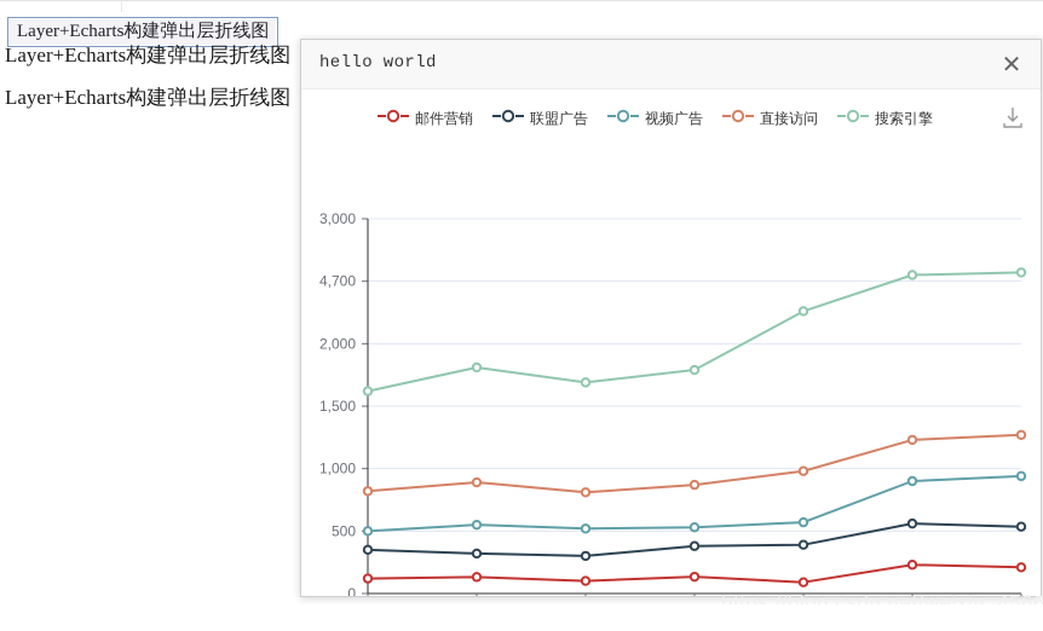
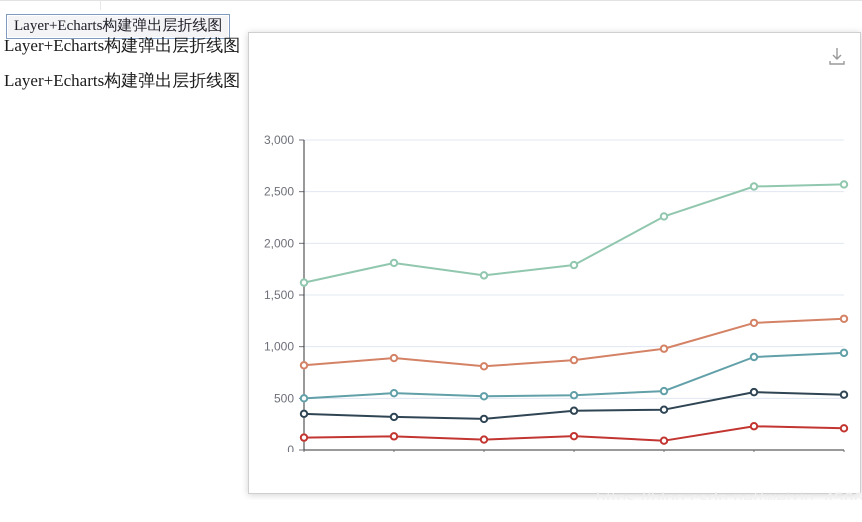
  Layer+Echarts构建弹出层折线图
  Layer+Echarts构建弹出层折线图
  Layer+Echarts构建弹出层折线图
- hello world
- ✕
- 邮件营销
- 联盟广告
- 视频广告
- 直接访问
- 搜索引擎
  0
  500
  1,000
  1,500
  2,000
- 4,700
+ 2,500
  3,000
  https://blog.csdn.net/weixin_4566
